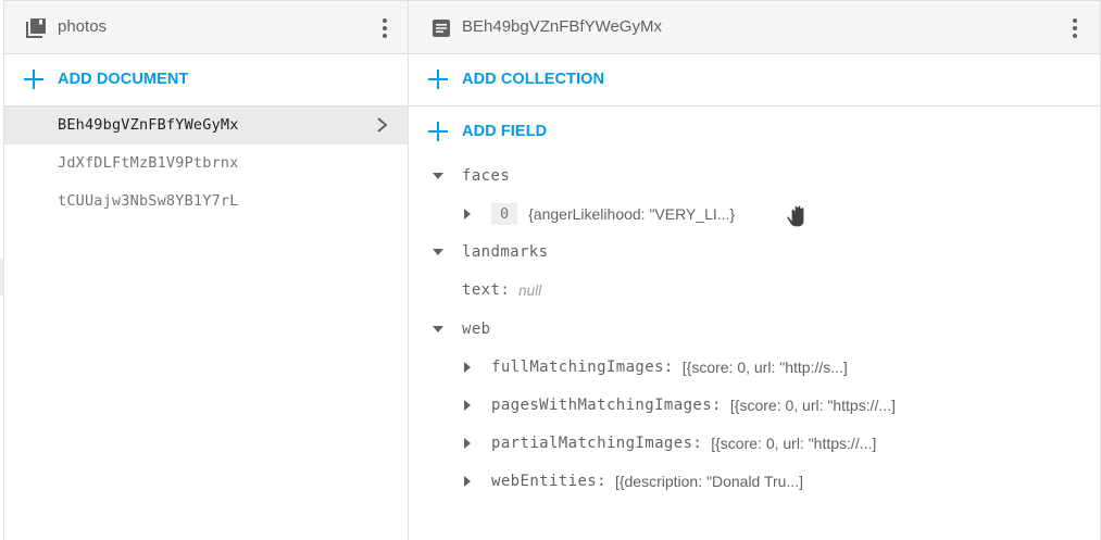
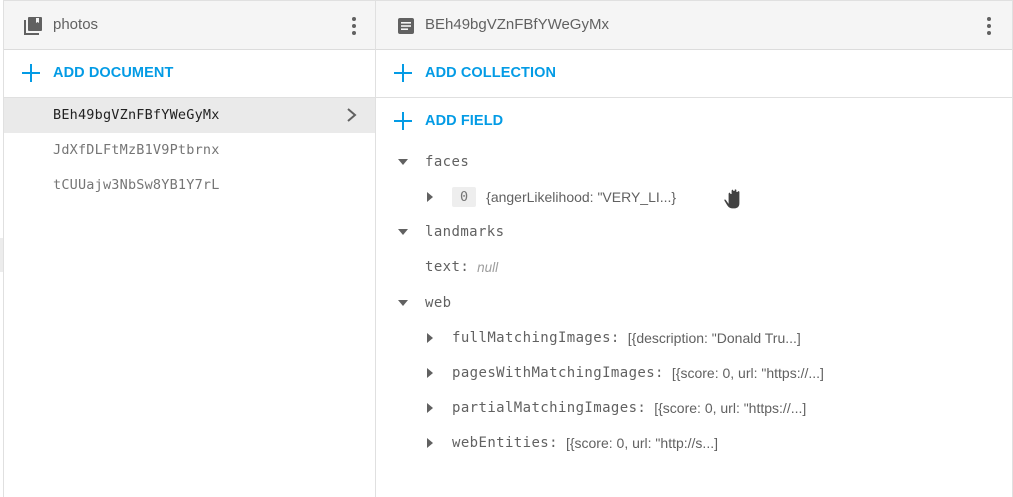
  photos
  ADD DOCUMENT
  BEh49bgVZnFBfYWeGyMx
  JdXfDLFtMzB1V9Ptbrnx
  tCUUajw3NbSw8YB1Y7rL
  BEh49bgVZnFBfYWeGyMx
  ADD COLLECTION
  ADD FIELD
  faces
  0
  {angerLikelihood: "VERY_LI...}
  landmarks
  text:
  null
  web
  fullMatchingImages:
- [{score: 0, url: "http://s...]
+ [{description: "Donald Tru...]
  pagesWithMatchingImages:
  [{score: 0, url: "https://...]
  partialMatchingImages:
  [{score: 0, url: "https://...]
  webEntities:
- [{description: "Donald Tru...]
+ [{score: 0, url: "http://s...]
